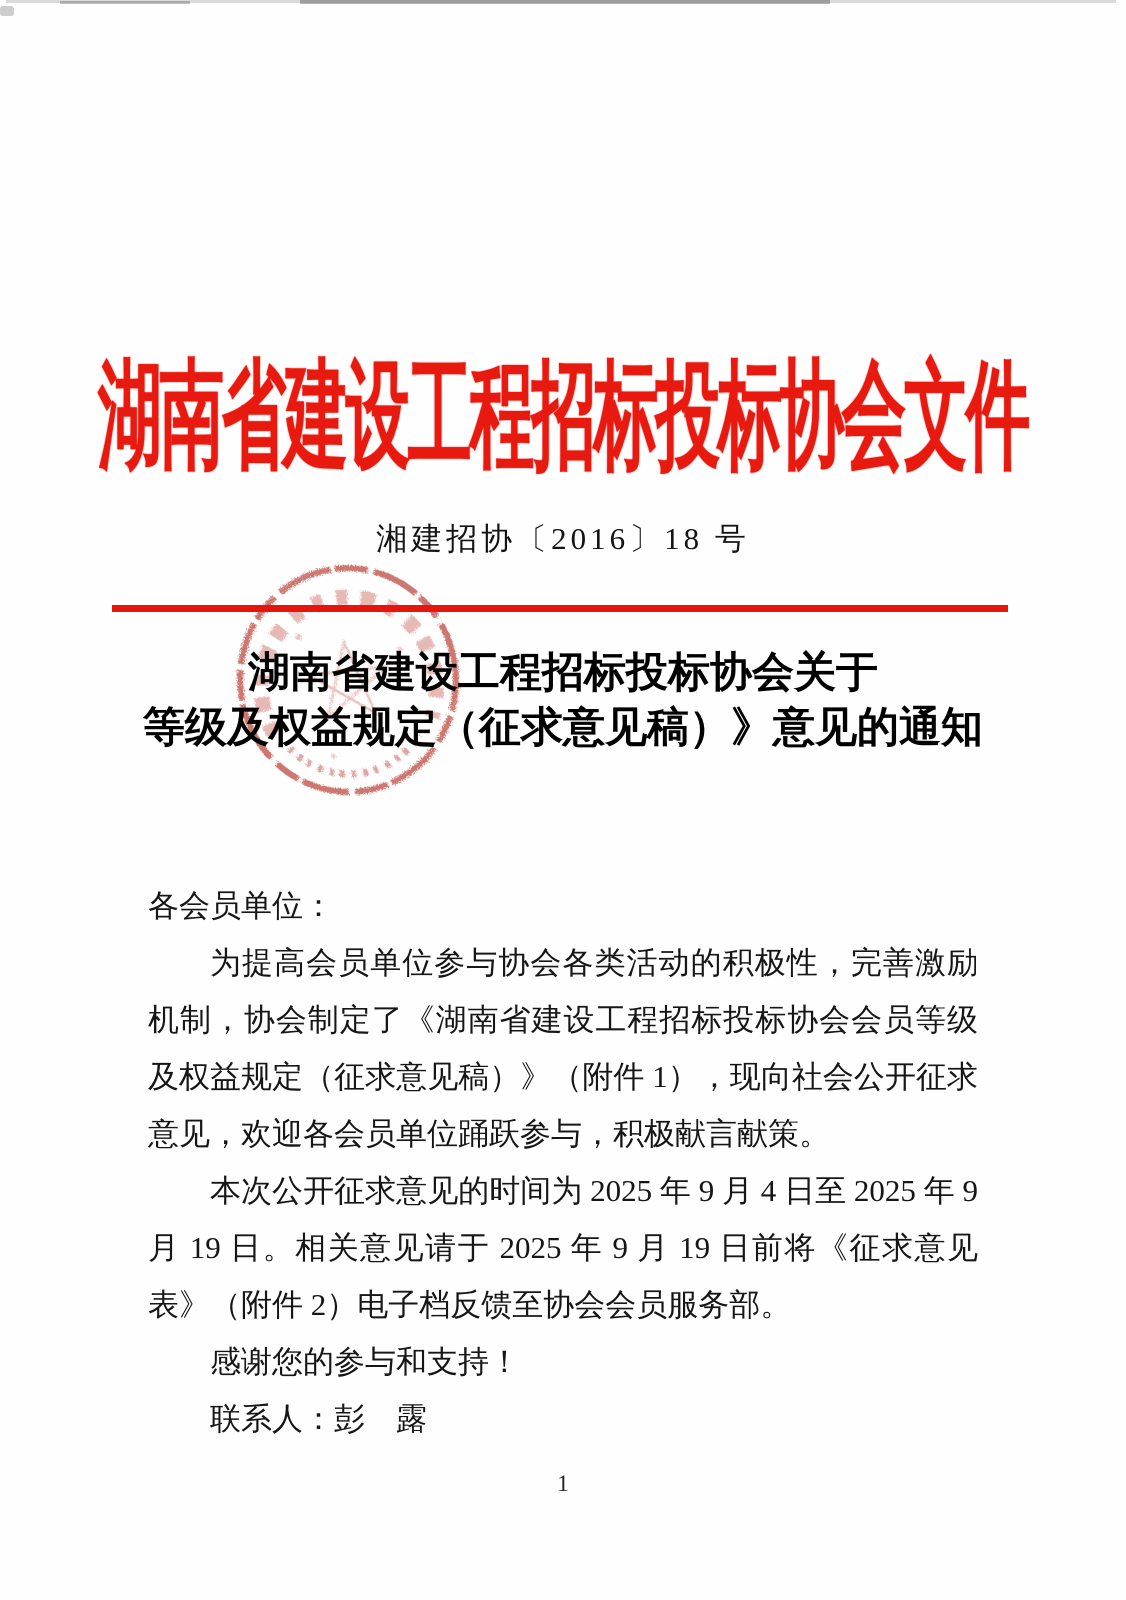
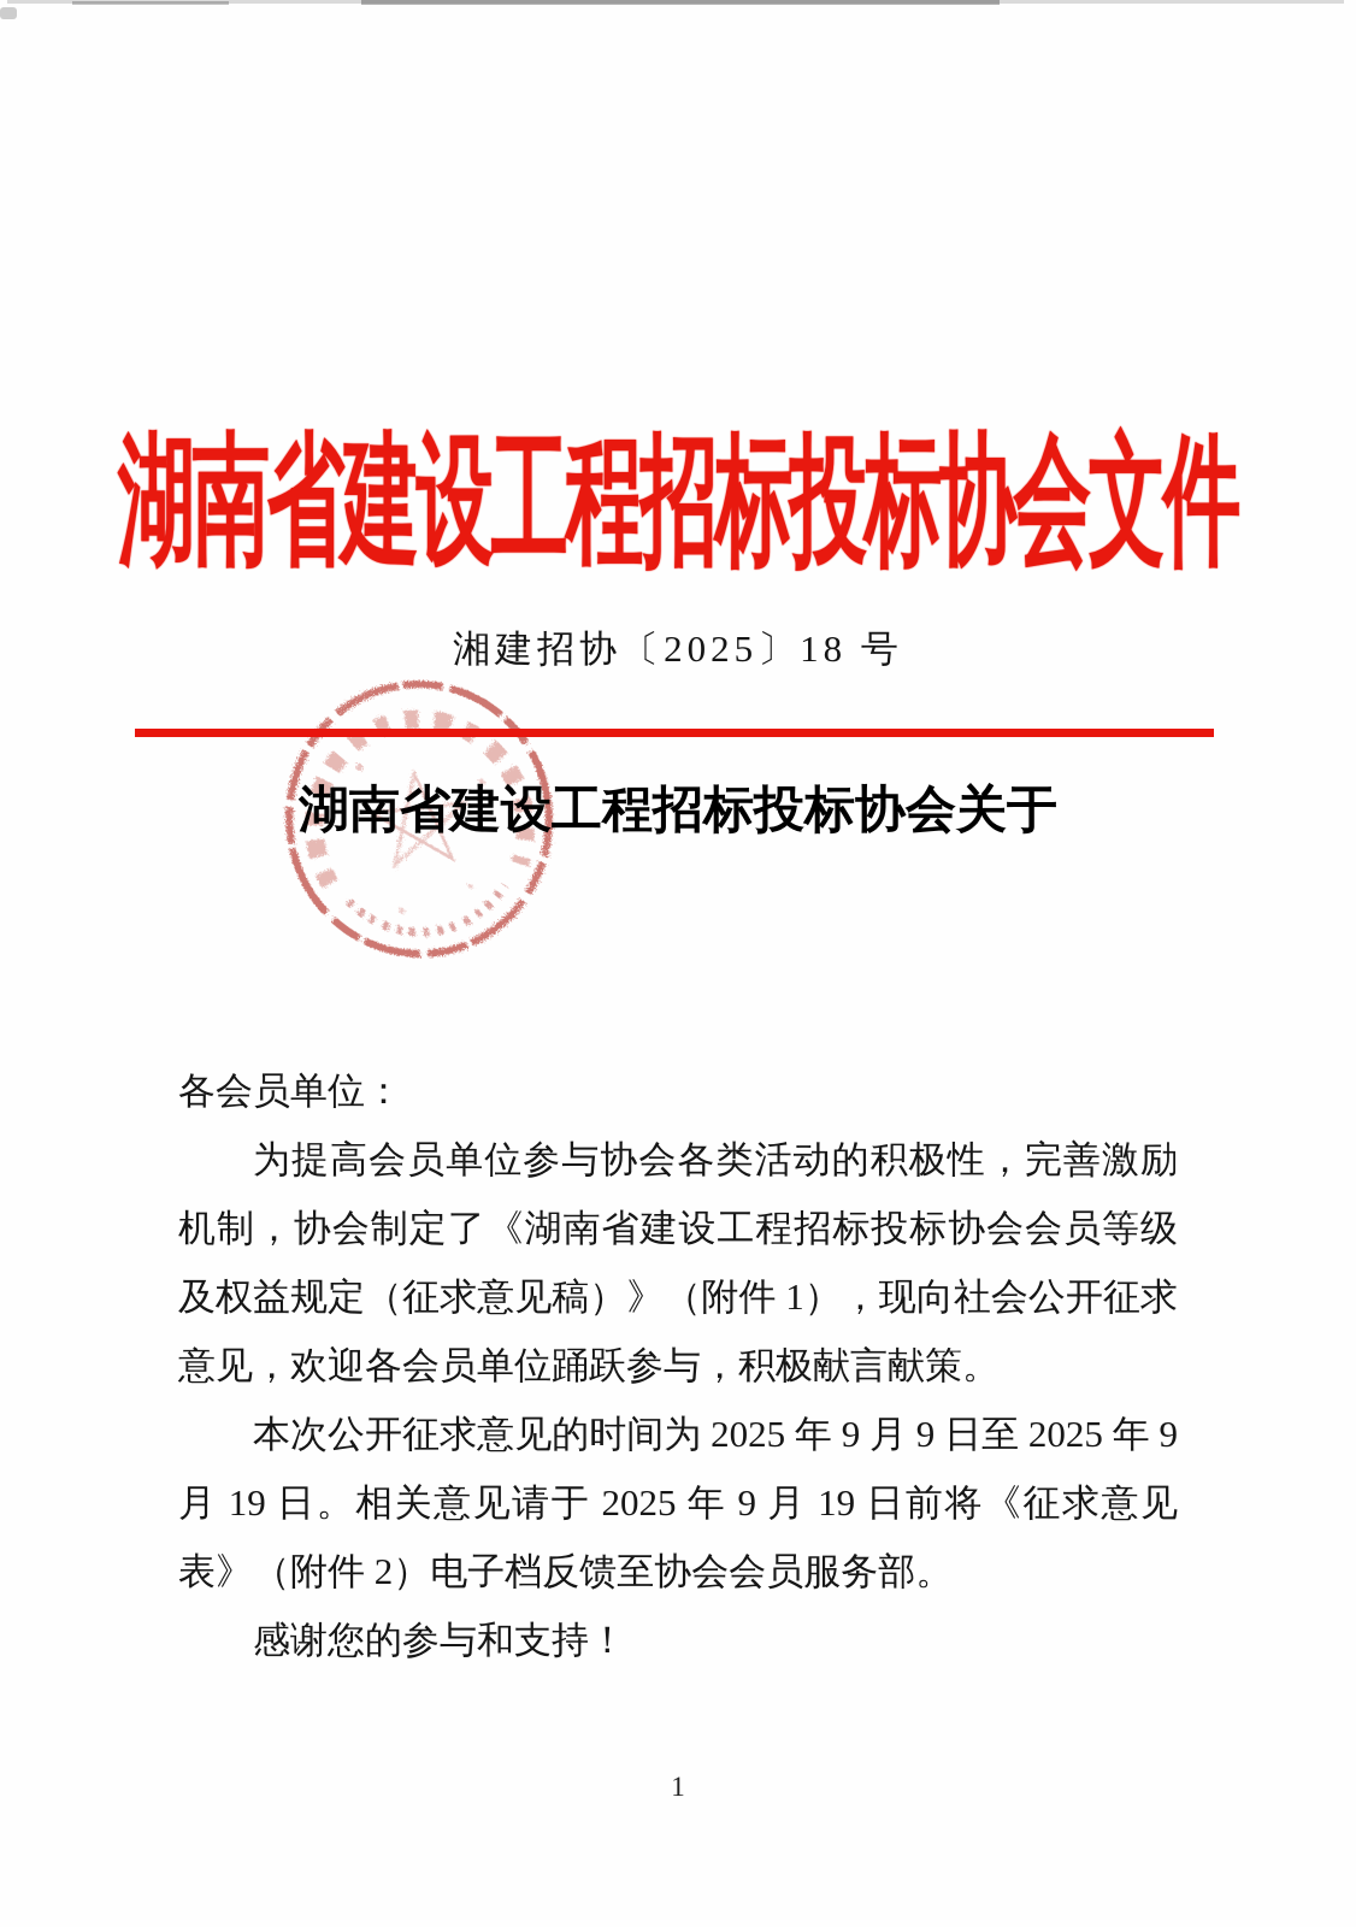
  湖南省建设工程招标投标协会文件
- 湘建招协〔2016〕18 号
+ 湘建招协〔2025〕18 号
  湖南省建设工程招标投标协会关于
- 等级及权益规定（征求意见稿）》意见的通知
  各会员单位：
  为提高会员单位参与协会各类活动的积极性，完善激励机制，协会制定了《湖南省建设工程招标投标协会会员等级及权益规定（征求意见稿）》（附件 1），现向社会公开征求意见，欢迎各会员单位踊跃参与，积极献言献策。
- 本次公开征求意见的时间为 2025 年 9 月 4 日至 2025 年 9 月 19 日。相关意见请于 2025 年 9 月 19 日前将《征求意见表》（附件 2）电子档反馈至协会会员服务部。
+ 本次公开征求意见的时间为 2025 年 9 月 9 日至 2025 年 9 月 19 日。相关意见请于 2025 年 9 月 19 日前将《征求意见表》（附件 2）电子档反馈至协会会员服务部。
  感谢您的参与和支持！
- 联系人：彭 露
  1
